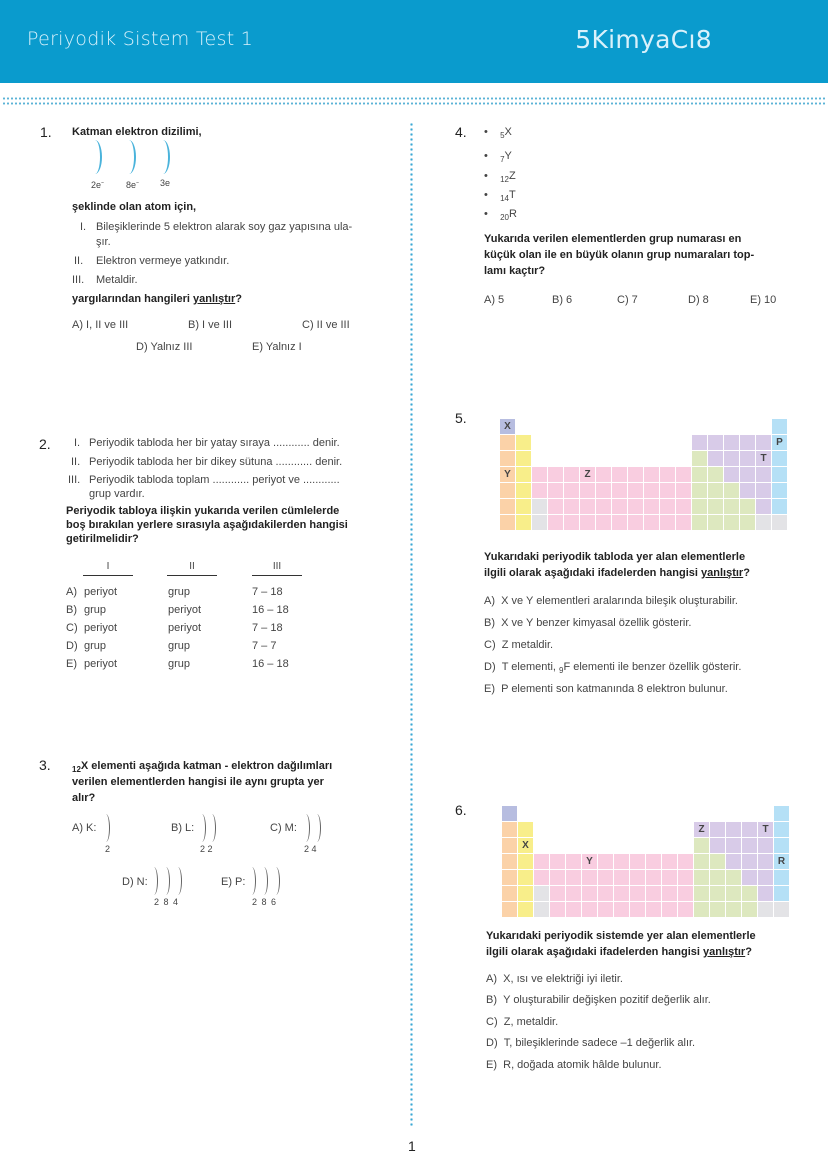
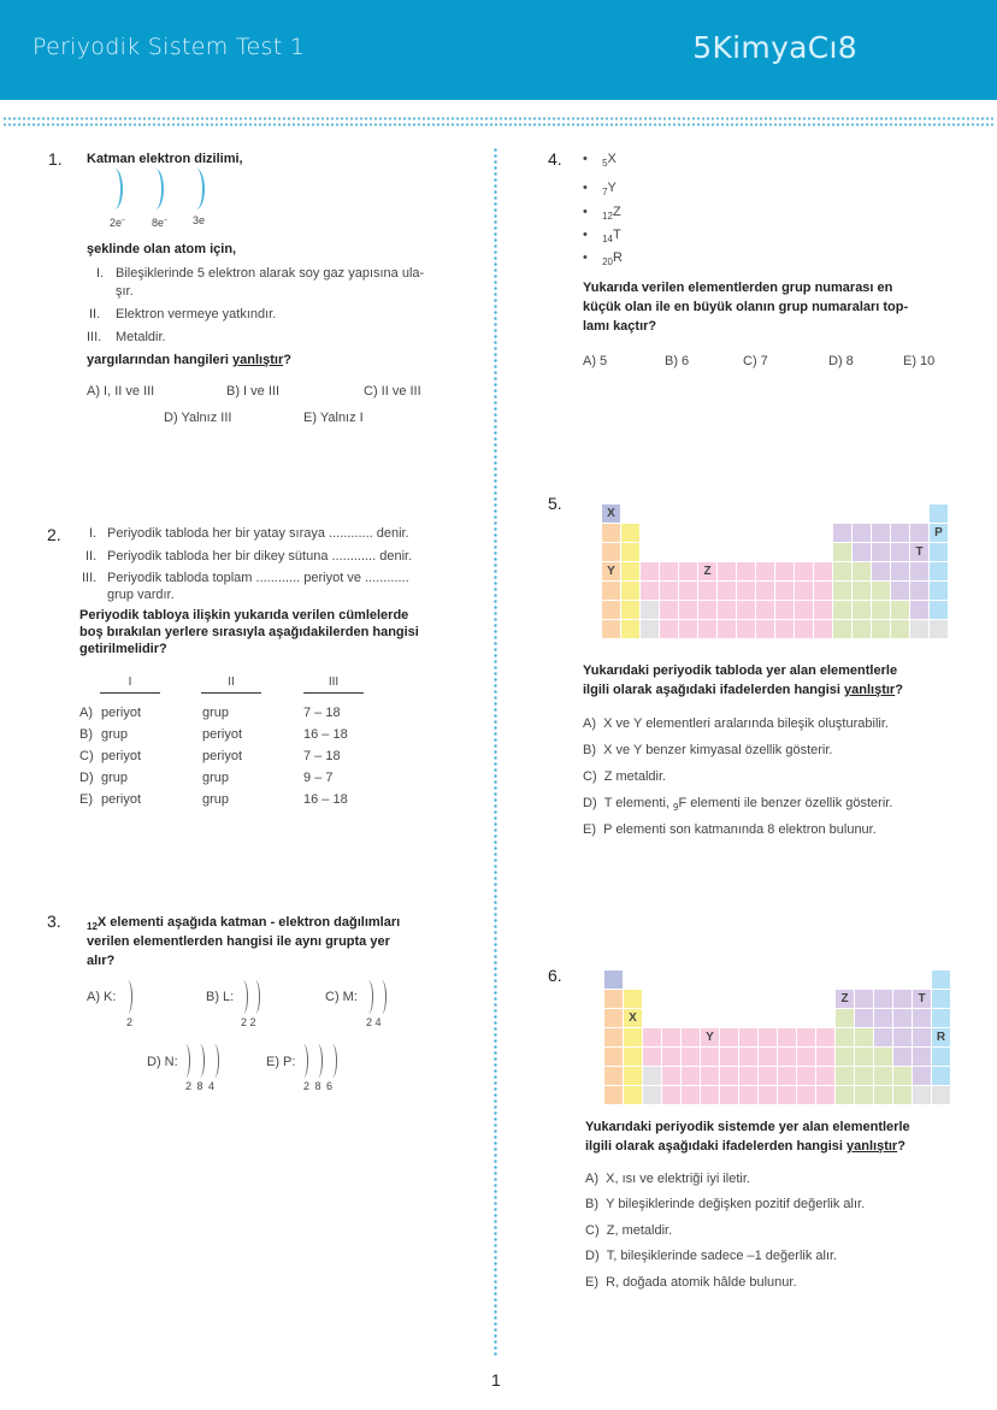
  Periyodik Sistem Test 1
  5KimyaCı8
  1.
  Katman elektron dizilimi,
  2e⁻
  8e⁻
  3e
  şeklinde olan atom için,
  I.
  Bileşiklerinde 5 elektron alarak soy gaz yapısına ula-
  şır.
  II.
  Elektron vermeye yatkındır.
  III.
  Metaldir.
  yargılarından hangileri yanlıştır?
  A) I, II ve III
  B) I ve III
  C) II ve III
  D) Yalnız III
  E) Yalnız I
  2.
  I.
  Periyodik tabloda her bir yatay sıraya ............ denir.
  II.
  Periyodik tabloda her bir dikey sütuna ............ denir.
  III.
  Periyodik tabloda toplam ............ periyot ve ............
  grup vardır.
  Periyodik tabloya ilişkin yukarıda verilen cümlelerde
  boş bırakılan yerlere sırasıyla aşağıdakilerden hangisi
  getirilmelidir?
  I
  II
  III
  A)
  periyot
  grup
  7 – 18
  B)
  grup
  periyot
  16 – 18
  C)
  periyot
  periyot
  7 – 18
  D)
  grup
  grup
- 7 – 7
+ 9 – 7
  E)
  periyot
  grup
  16 – 18
  3.
  12X elementi aşağıda katman - elektron dağılımları
  verilen elementlerden hangisi ile aynı grupta yer
  alır?
  A) K:
  2
  B) L:
  2 2
  C) M:
  2 4
  D) N:
  2 8 4
  E) P:
  2 8 6
  4.
  • 5X
  • 7Y
  • 12Z
  • 14T
  • 20R
  Yukarıda verilen elementlerden grup numarası en
  küçük olan ile en büyük olanın grup numaraları top-
  lamı kaçtır?
  A) 5
  B) 6
  C) 7
  D) 8
  E) 10
  5.
  X
  P
  T
  Y
  Z
  Yukarıdaki periyodik tabloda yer alan elementlerle
  ilgili olarak aşağıdaki ifadelerden hangisi yanlıştır?
  A) X ve Y elementleri aralarında bileşik oluşturabilir.
  B) X ve Y benzer kimyasal özellik gösterir.
  C) Z metaldir.
  D) T elementi, 9F elementi ile benzer özellik gösterir.
  E) P elementi son katmanında 8 elektron bulunur.
  6.
  Z
  T
  X
  Y
  R
  Yukarıdaki periyodik sistemde yer alan elementlerle
  ilgili olarak aşağıdaki ifadelerden hangisi yanlıştır?
  A) X, ısı ve elektriği iyi iletir.
- B) Y oluşturabilir değişken pozitif değerlik alır.
+ B) Y bileşiklerinde değişken pozitif değerlik alır.
  C) Z, metaldir.
  D) T, bileşiklerinde sadece –1 değerlik alır.
  E) R, doğada atomik hâlde bulunur.
  1
